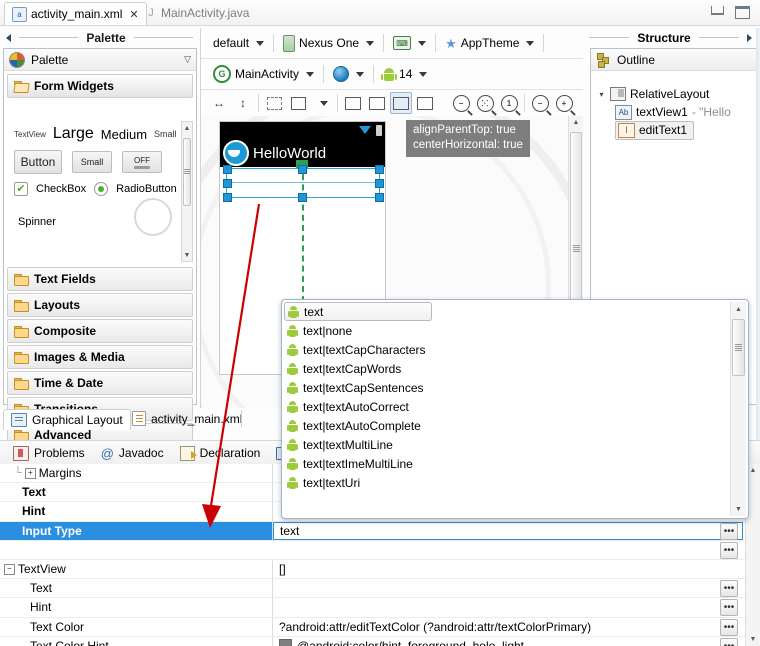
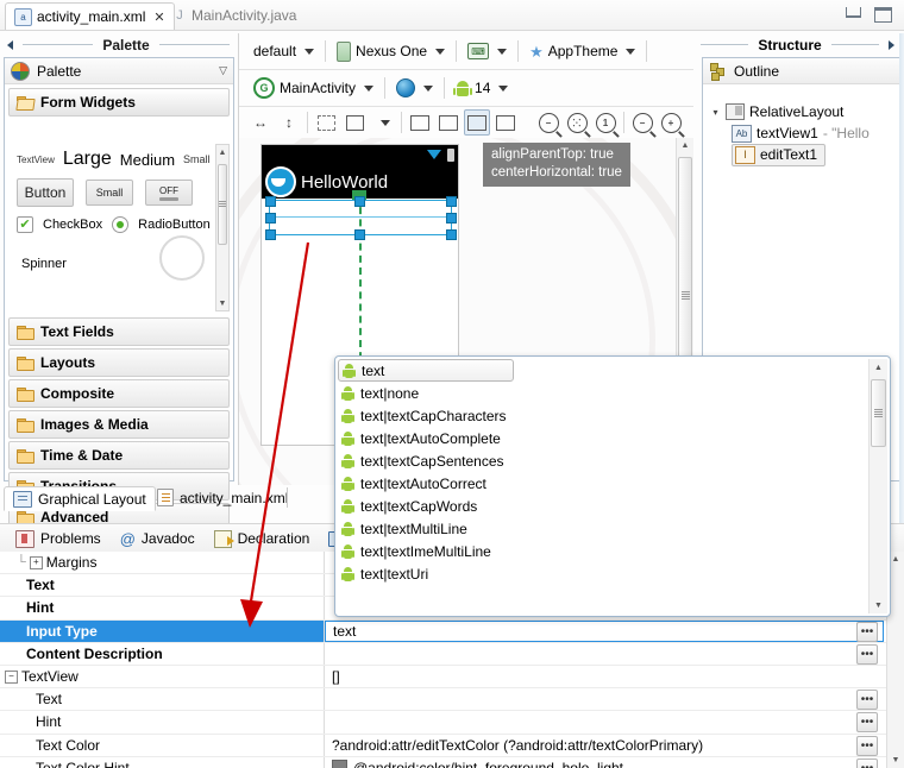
  a
  activity_main.xml
  ✕
  J
  MainActivity.java
  Palette
  Palette
  ▽
  Form Widgets
  TextView
  Large
  Medium
  Small
  Button
  Small
  OFF
  ✔
  CheckBox
  RadioButton
  Spinner
  Text Fields
  Layouts
  Composite
  Images & Media
  Time & Date
  Advanced
  Graphical Layout
  activity_main.xm
  default
  Nexus One
  ⌨
  ★
  AppTheme
  G
  MainActivity
  14
  ↔
  ↕
  −
  ⁙
  1
  −
  +
  HelloWorld
  alignParentTop: true
  centerHorizontal: true
  Structure
  Outline
  ▾
  RelativeLayout
  Ab
  textView1
  - "Hello
  I
  editText1
  Problems
  @
  Javadoc
  Declaration
  └
  +
  Margins
  Text
  Hint
  Input Type
  text
  •••
+ Content Description
  •••
  −
  TextView
  []
  Text
  •••
  Hint
  •••
  Text Color
  ?android:attr/editTextColor (?android:attr/textColorPrimary)
  •••
  text
  text|none
  text|textCapCharacters
- text|textCapWords
+ text|textAutoComplete
  text|textCapSentences
  text|textAutoCorrect
- text|textAutoComplete
+ text|textCapWords
  text|textMultiLine
  text|textImeMultiLine
  text|textUri
